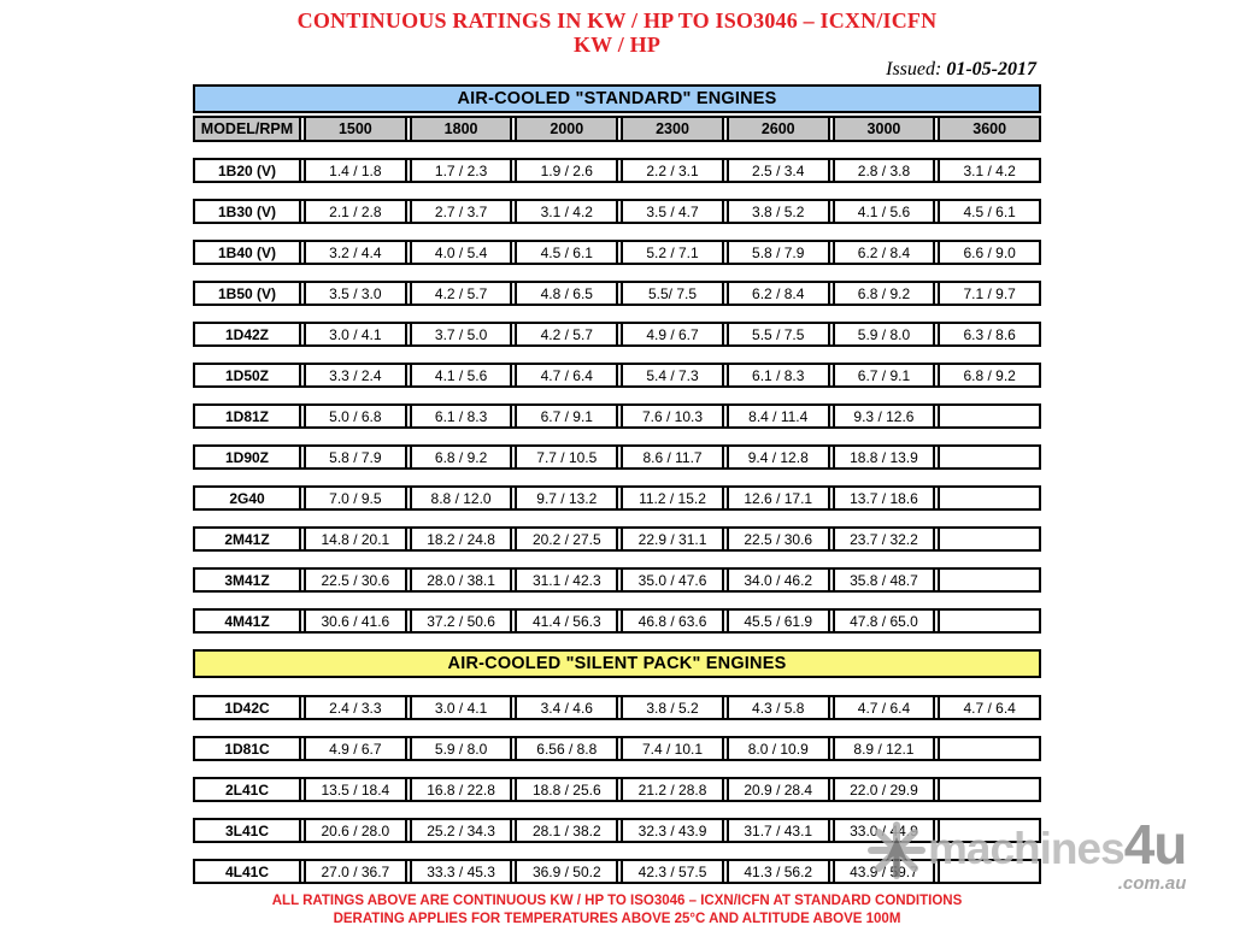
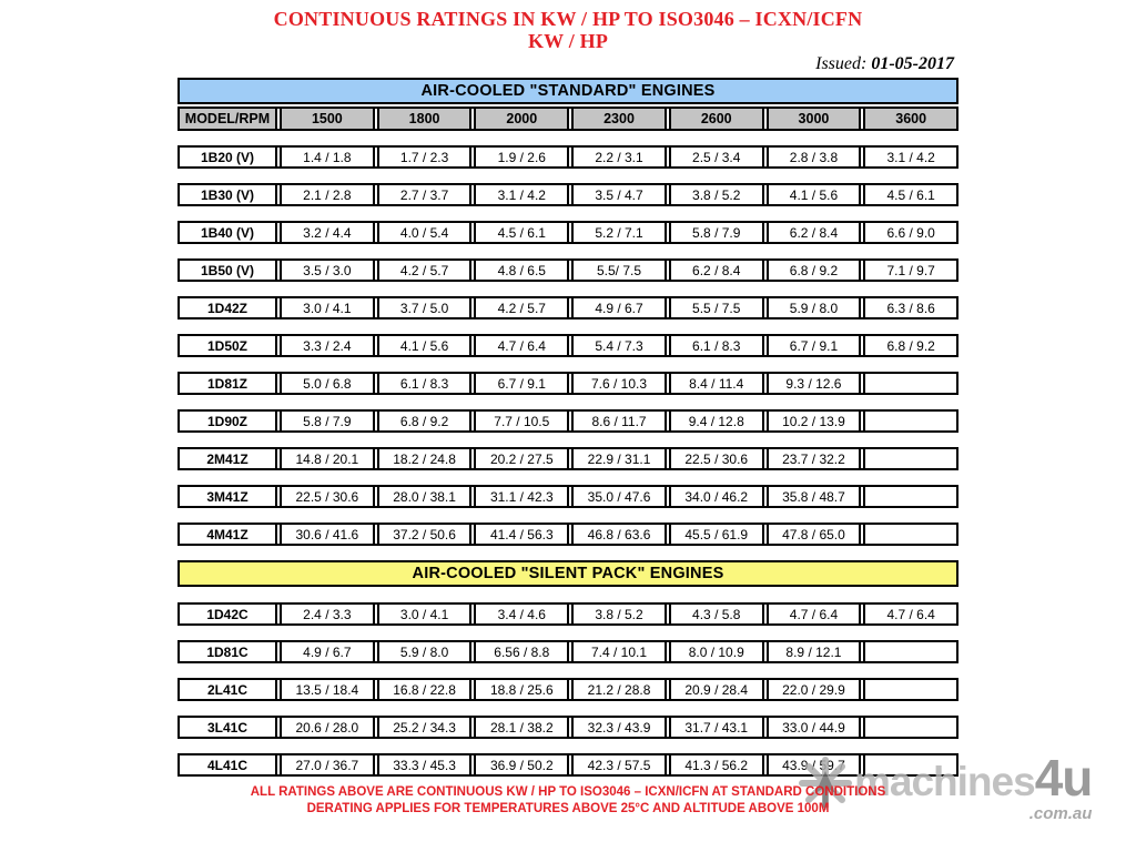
  CONTINUOUS RATINGS IN KW / HP TO ISO3046 – ICXN/ICFN
  KW / HP
  Issued: 01-05-2017
  AIR-COOLED "STANDARD" ENGINES
  MODEL/RPM
  1500
  1800
  2000
  2300
  2600
  3000
  3600
  1B20 (V)
  1.4 / 1.8
  1.7 / 2.3
  1.9 / 2.6
  2.2 / 3.1
  2.5 / 3.4
  2.8 / 3.8
  3.1 / 4.2
  1B30 (V)
  2.1 / 2.8
  2.7 / 3.7
  3.1 / 4.2
  3.5 / 4.7
  3.8 / 5.2
  4.1 / 5.6
  4.5 / 6.1
  1B40 (V)
  3.2 / 4.4
  4.0 / 5.4
  4.5 / 6.1
  5.2 / 7.1
  5.8 / 7.9
  6.2 / 8.4
  6.6 / 9.0
  1B50 (V)
  3.5 / 3.0
  4.2 / 5.7
  4.8 / 6.5
  5.5/ 7.5
  6.2 / 8.4
  6.8 / 9.2
  7.1 / 9.7
  1D42Z
  3.0 / 4.1
  3.7 / 5.0
  4.2 / 5.7
  4.9 / 6.7
  5.5 / 7.5
  5.9 / 8.0
  6.3 / 8.6
  1D50Z
  3.3 / 2.4
  4.1 / 5.6
  4.7 / 6.4
  5.4 / 7.3
  6.1 / 8.3
  6.7 / 9.1
  6.8 / 9.2
  1D81Z
  5.0 / 6.8
  6.1 / 8.3
  6.7 / 9.1
  7.6 / 10.3
  8.4 / 11.4
  9.3 / 12.6
  1D90Z
  5.8 / 7.9
  6.8 / 9.2
  7.7 / 10.5
  8.6 / 11.7
  9.4 / 12.8
- 18.8 / 13.9
+ 10.2 / 13.9
- 2G40
- 7.0 / 9.5
- 8.8 / 12.0
- 9.7 / 13.2
- 11.2 / 15.2
- 12.6 / 17.1
- 13.7 / 18.6
  2M41Z
  14.8 / 20.1
  18.2 / 24.8
  20.2 / 27.5
  22.9 / 31.1
  22.5 / 30.6
  23.7 / 32.2
  3M41Z
  22.5 / 30.6
  28.0 / 38.1
  31.1 / 42.3
  35.0 / 47.6
  34.0 / 46.2
  35.8 / 48.7
  4M41Z
  30.6 / 41.6
  37.2 / 50.6
  41.4 / 56.3
  46.8 / 63.6
  45.5 / 61.9
  47.8 / 65.0
  AIR-COOLED "SILENT PACK" ENGINES
  1D42C
  2.4 / 3.3
  3.0 / 4.1
  3.4 / 4.6
  3.8 / 5.2
  4.3 / 5.8
  4.7 / 6.4
  4.7 / 6.4
  1D81C
  4.9 / 6.7
  5.9 / 8.0
  6.56 / 8.8
  7.4 / 10.1
  8.0 / 10.9
  8.9 / 12.1
  2L41C
  13.5 / 18.4
  16.8 / 22.8
  18.8 / 25.6
  21.2 / 28.8
  20.9 / 28.4
  22.0 / 29.9
  3L41C
  20.6 / 28.0
  25.2 / 34.3
  28.1 / 38.2
  32.3 / 43.9
  31.7 / 43.1
  33.0 / 44.9
  4L41C
  27.0 / 36.7
  33.3 / 45.3
  36.9 / 50.2
  42.3 / 57.5
  41.3 / 56.2
  43.9 / 59.7
  ALL RATINGS ABOVE ARE CONTINUOUS KW / HP TO ISO3046 – ICXN/ICFN AT STANDARD CONDITIONS
  DERATING APPLIES FOR TEMPERATURES ABOVE 25°C AND ALTITUDE ABOVE 100M
  machines
  4u
  .com.au
